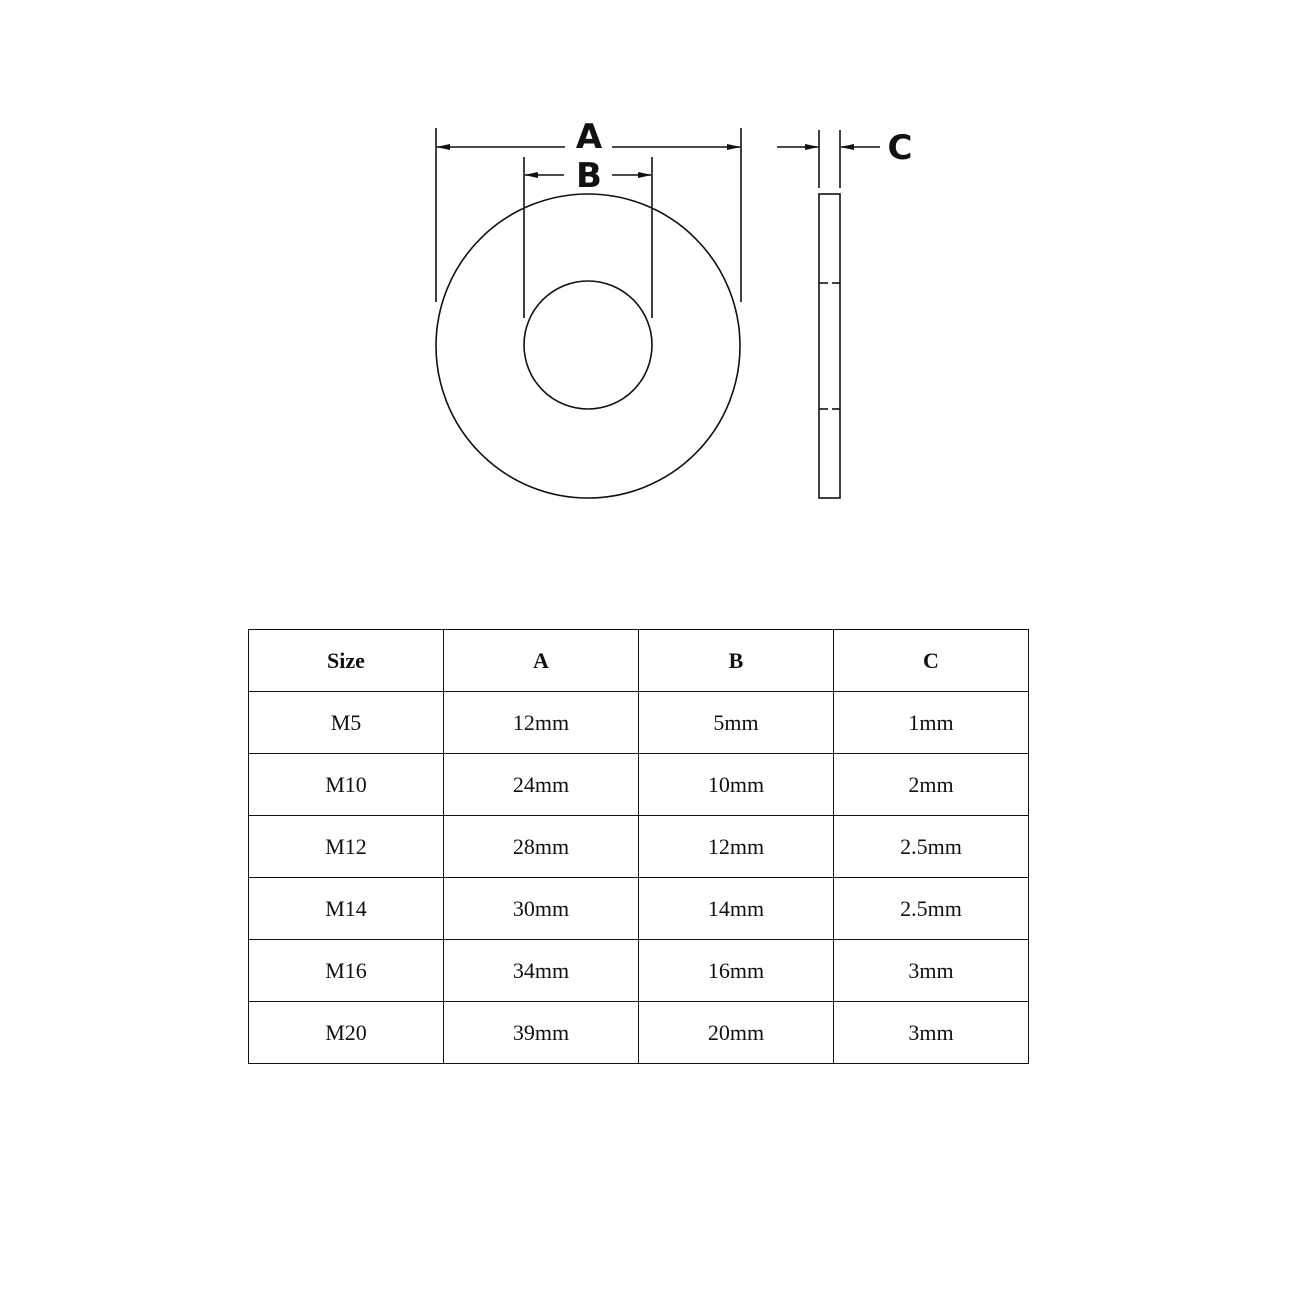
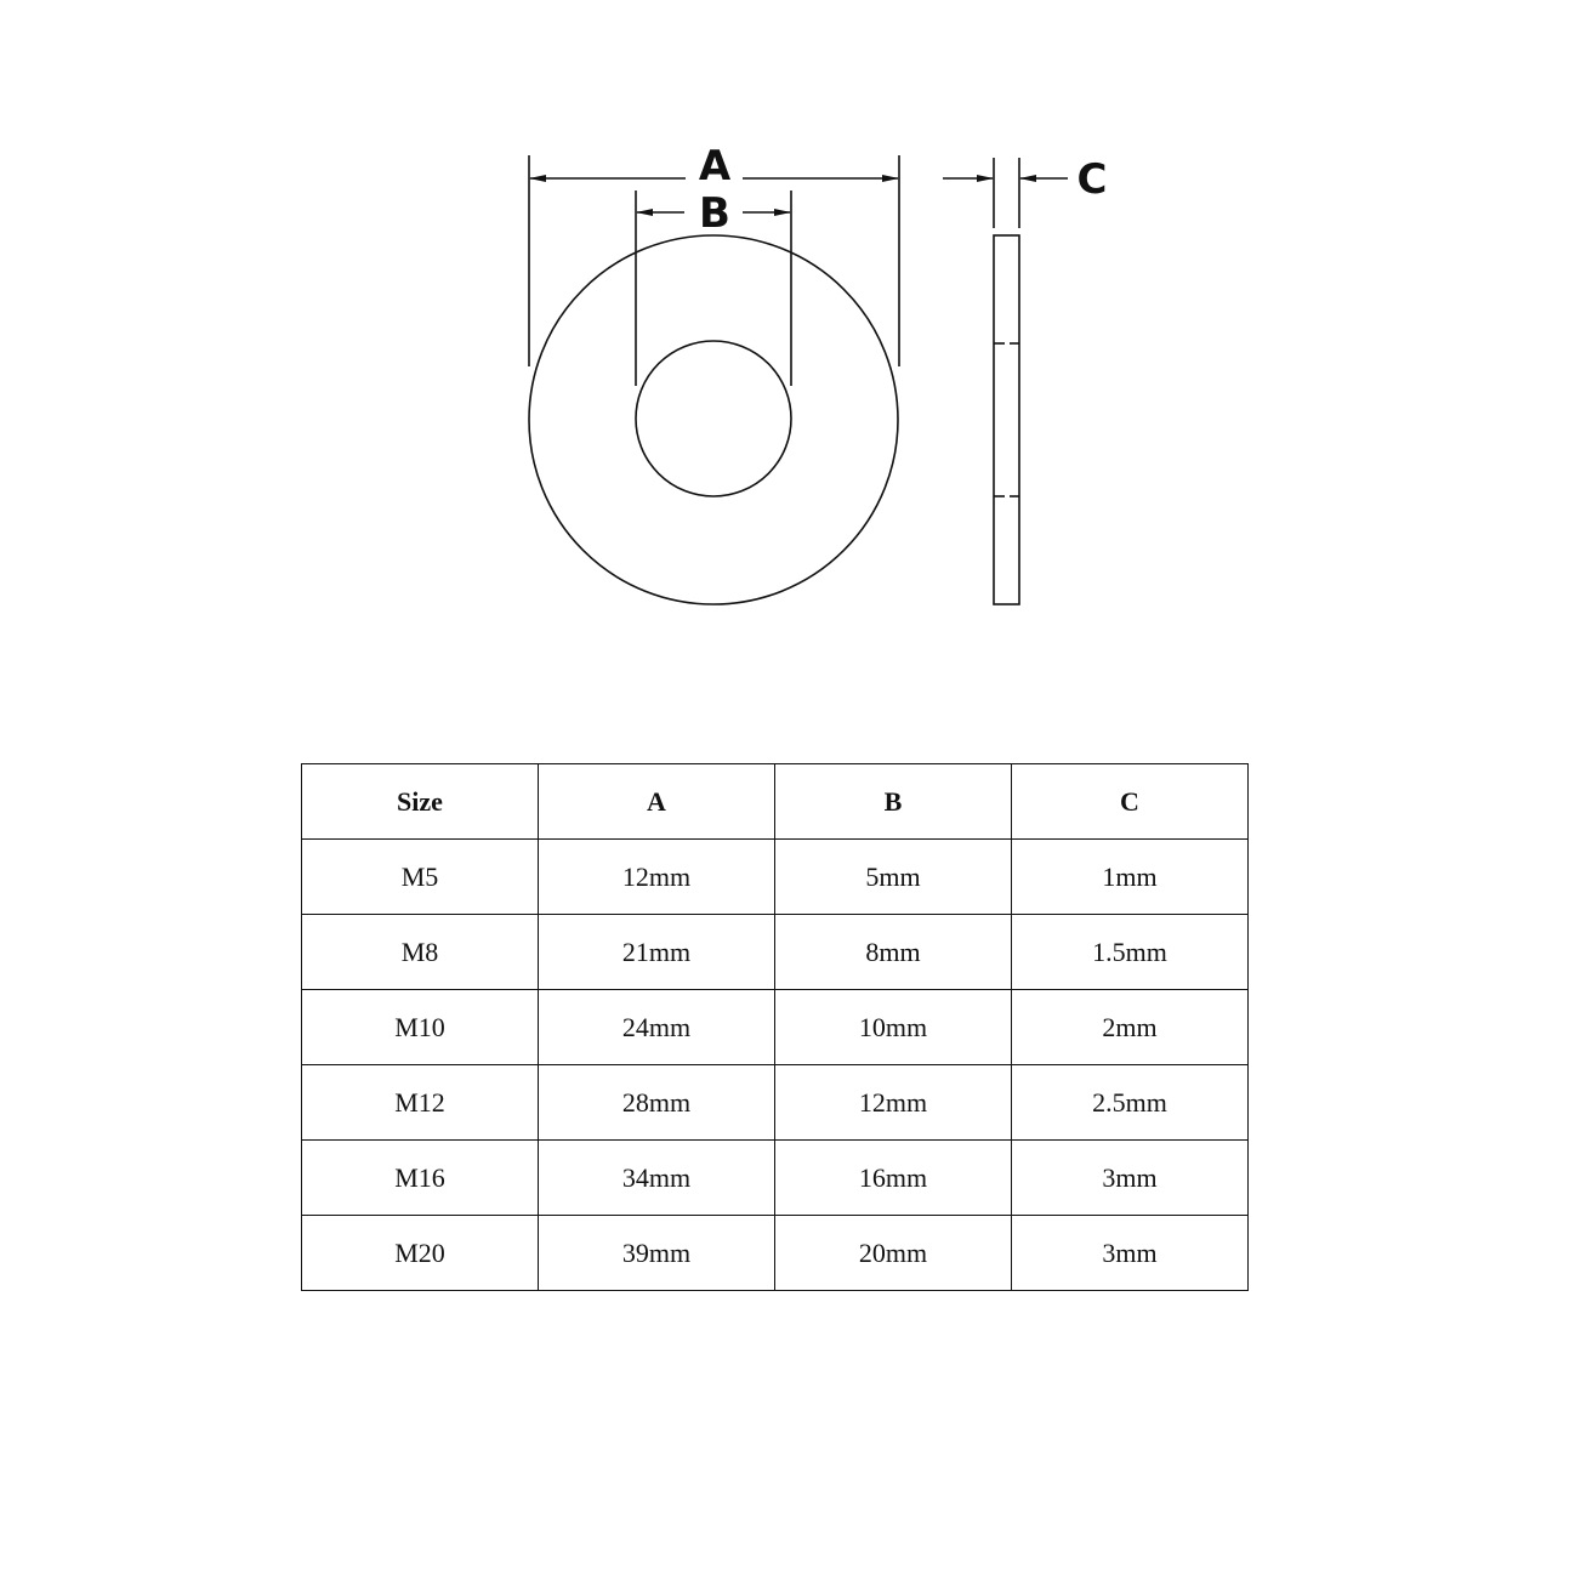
  A
  B
  C
  Size	A	B	C
  M5	12mm	5mm	1mm
+ M8	21mm	8mm	1.5mm
  M10	24mm	10mm	2mm
  M12	28mm	12mm	2.5mm
- M14	30mm	14mm	2.5mm
  M16	34mm	16mm	3mm
  M20	39mm	20mm	3mm
